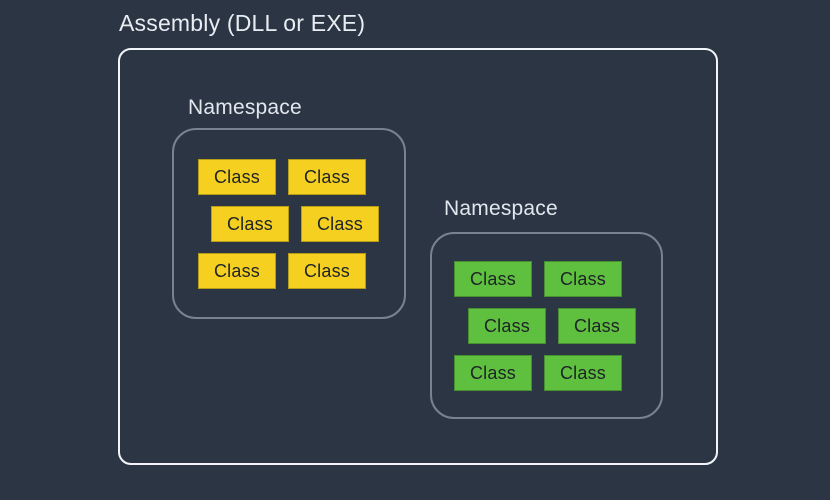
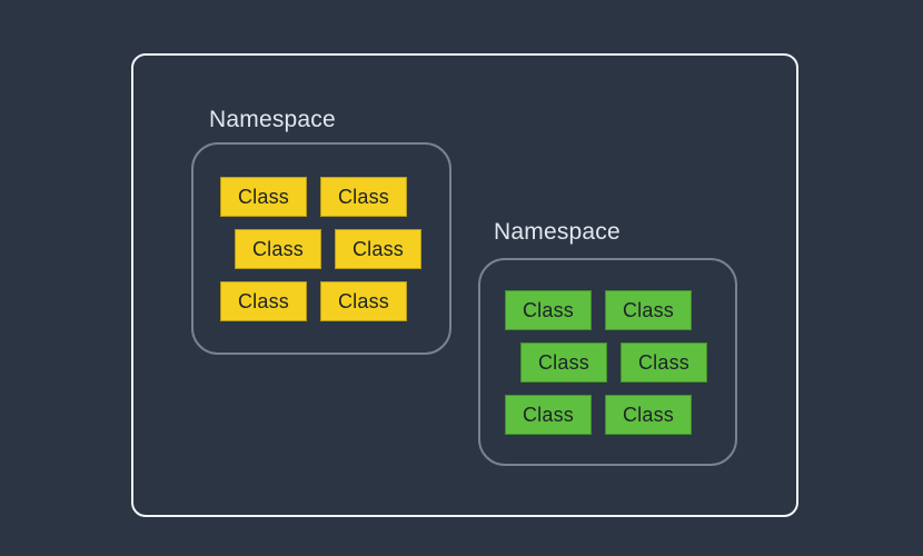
- Assembly (DLL or EXE)
  Namespace
  Class
  Class
  Class
  Class
  Class
  Class
  Namespace
  Class
  Class
  Class
  Class
  Class
  Class
